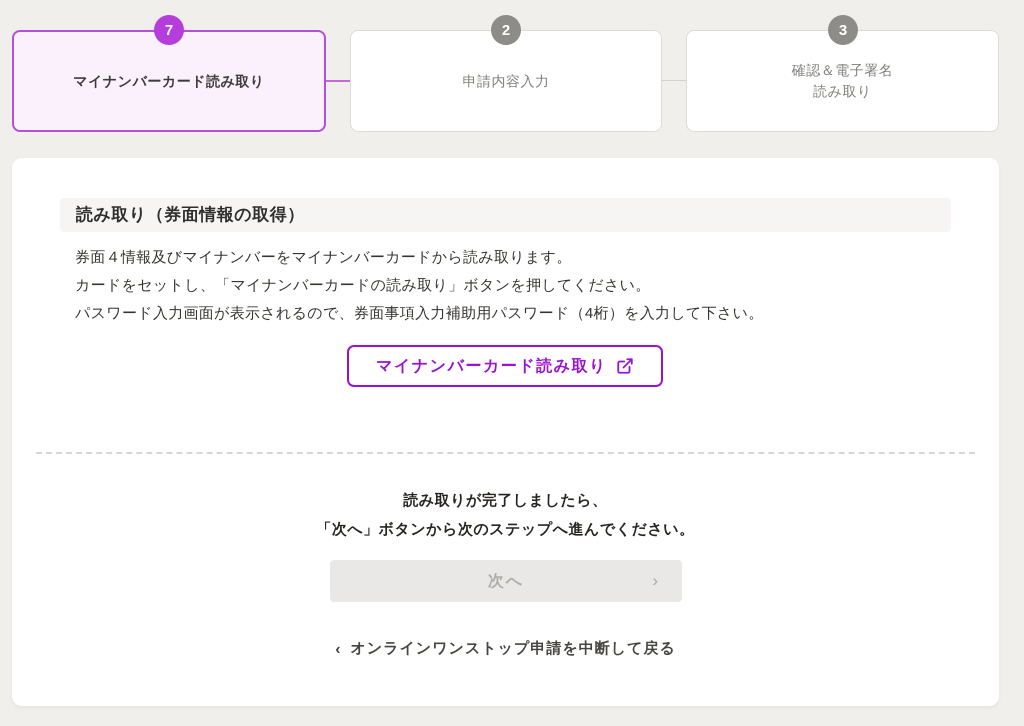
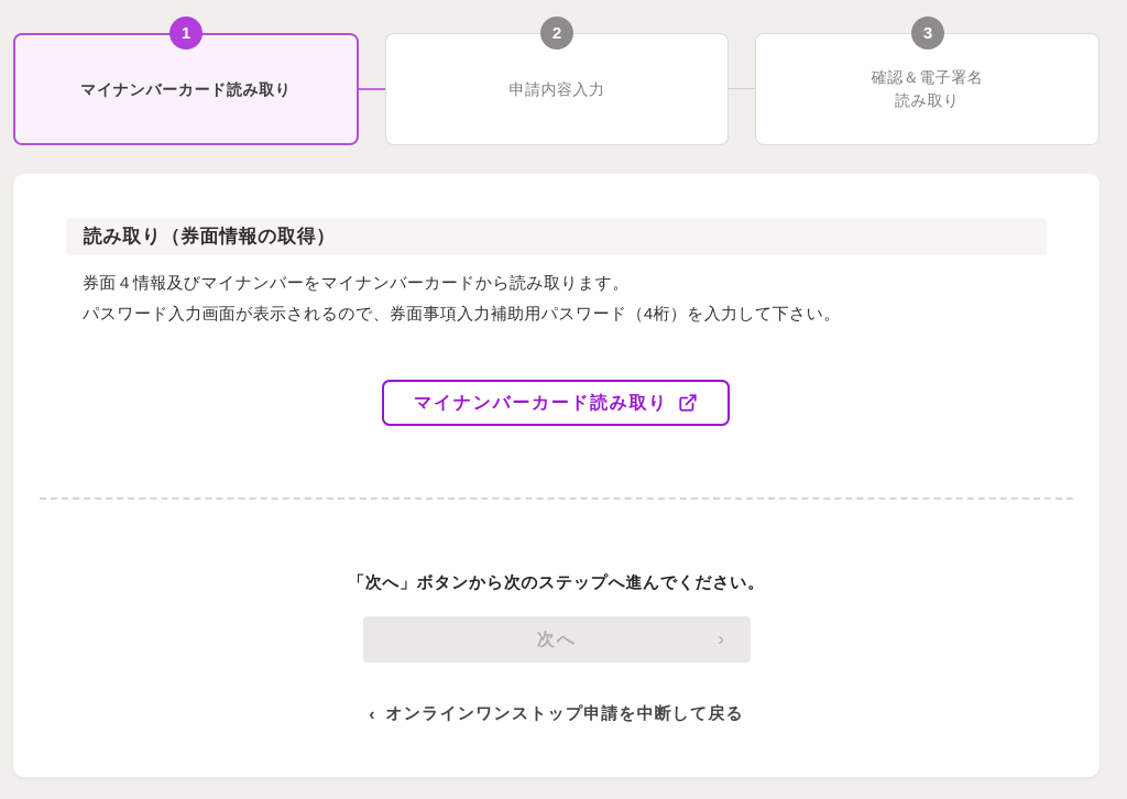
  マイナンバーカード読み取り
  申請内容入力
  確認＆電子署名
  読み取り
- 7
+ 1
  2
  3
  読み取り（券面情報の取得）
  券面４情報及びマイナンバーをマイナンバーカードから読み取ります。
- カードをセットし、「マイナンバーカードの読み取り」ボタンを押してください。
  パスワード入力画面が表示されるので、券面事項入力補助用パスワード（4桁）を入力して下さい。
  マイナンバーカード読み取り
- 読み取りが完了しましたら、
  「次へ」ボタンから次のステップへ進んでください。
  次へ
  ›
  ‹
  オンラインワンストップ申請を中断して戻る
